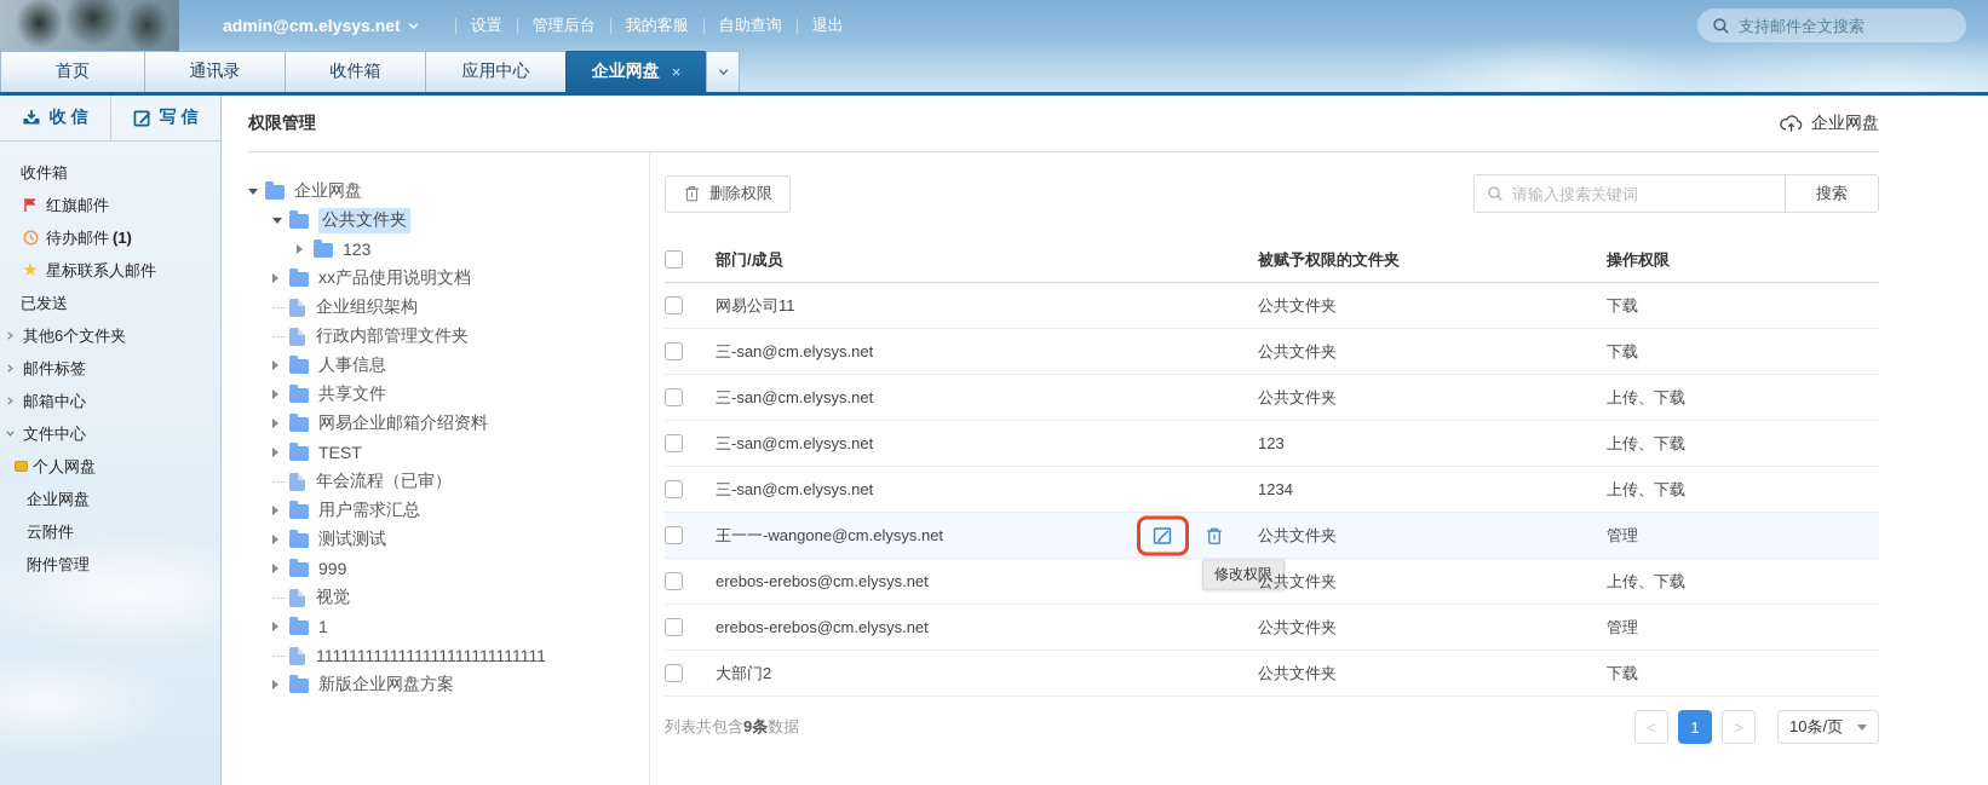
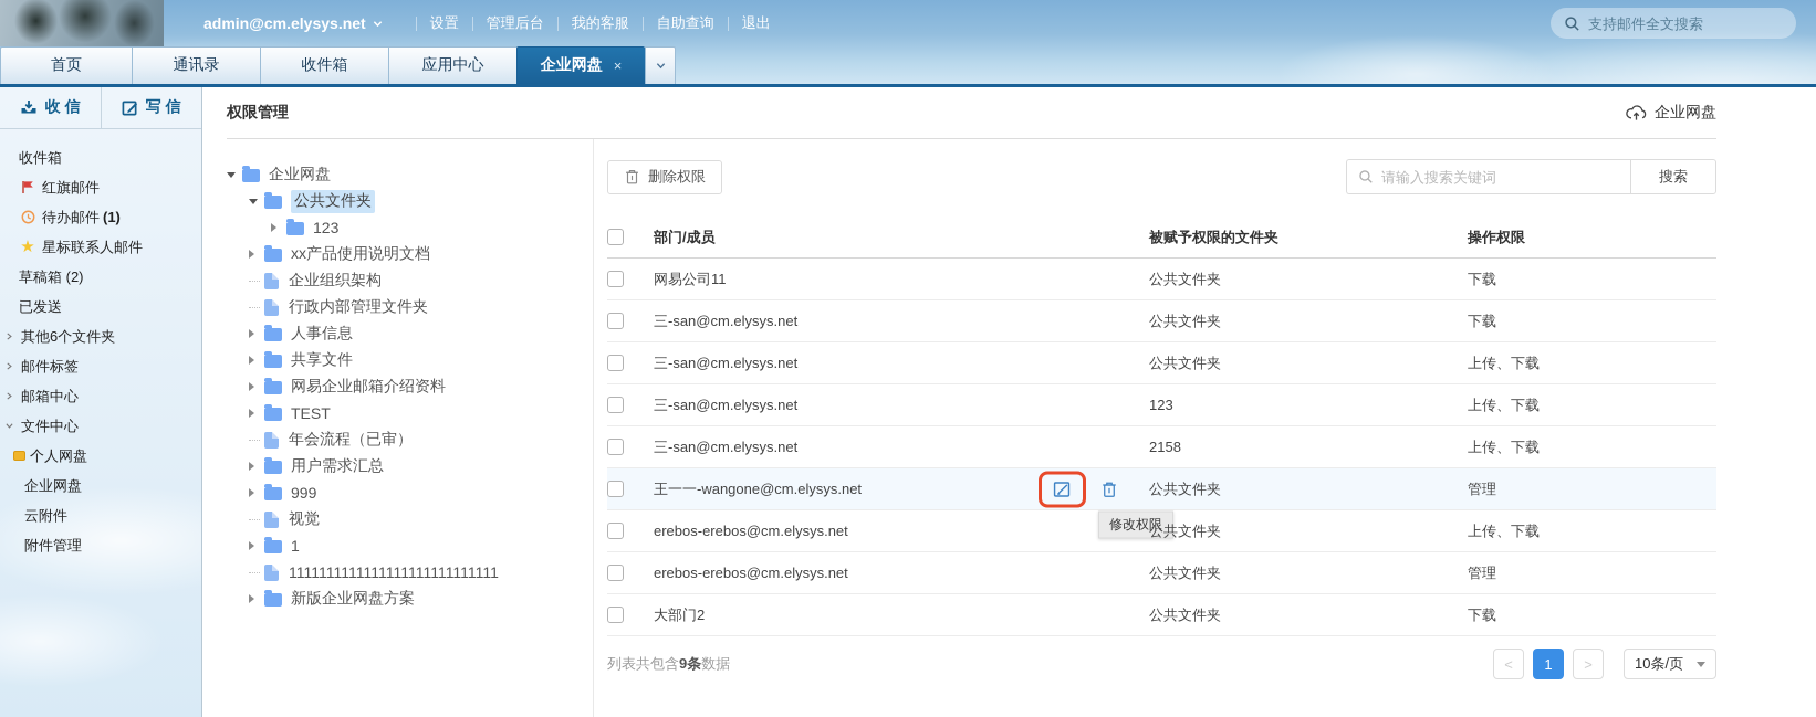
  admin@cm.elysys.net
  设置
  管理后台
  我的客服
  自助查询
  退出
  支持邮件全文搜索
  首页
  通讯录
  收件箱
  应用中心
  企业网盘
  ×
  收 信
  写 信
  收件箱
  红旗邮件
  待办邮件
  (1)
  ★
  星标联系人邮件
+ 草稿箱 (2)
  已发送
  其他6个文件夹
  邮件标签
  邮箱中心
  文件中心
  个人网盘
  企业网盘
  云附件
  附件管理
  权限管理
  企业网盘
  企业网盘
  公共文件夹
  123
  xx产品使用说明文档
  企业组织架构
  行政内部管理文件夹
  人事信息
  共享文件
  网易企业邮箱介绍资料
  TEST
  年会流程（已审）
  用户需求汇总
- 测试测试
  999
  视觉
  1
  1111111111111111111111111111
  新版企业网盘方案
  删除权限
  请输入搜索关键词
  搜索
  部门/成员
  被赋予权限的文件夹
  操作权限
  网易公司11
  公共文件夹
  下载
  三-san@cm.elysys.net
  公共文件夹
  下载
  三-san@cm.elysys.net
  公共文件夹
  上传、下载
  三-san@cm.elysys.net
  123
  上传、下载
  三-san@cm.elysys.net
- 1234
+ 2158
  上传、下载
  王一一-wangone@cm.elysys.net
  修改权限
  公共文件夹
  管理
  erebos-erebos@cm.elysys.net
  公共文件夹
  上传、下载
  erebos-erebos@cm.elysys.net
  公共文件夹
  管理
  大部门2
  公共文件夹
  下载
  列表共包含9条数据
  <
  1
  >
  10条/页
